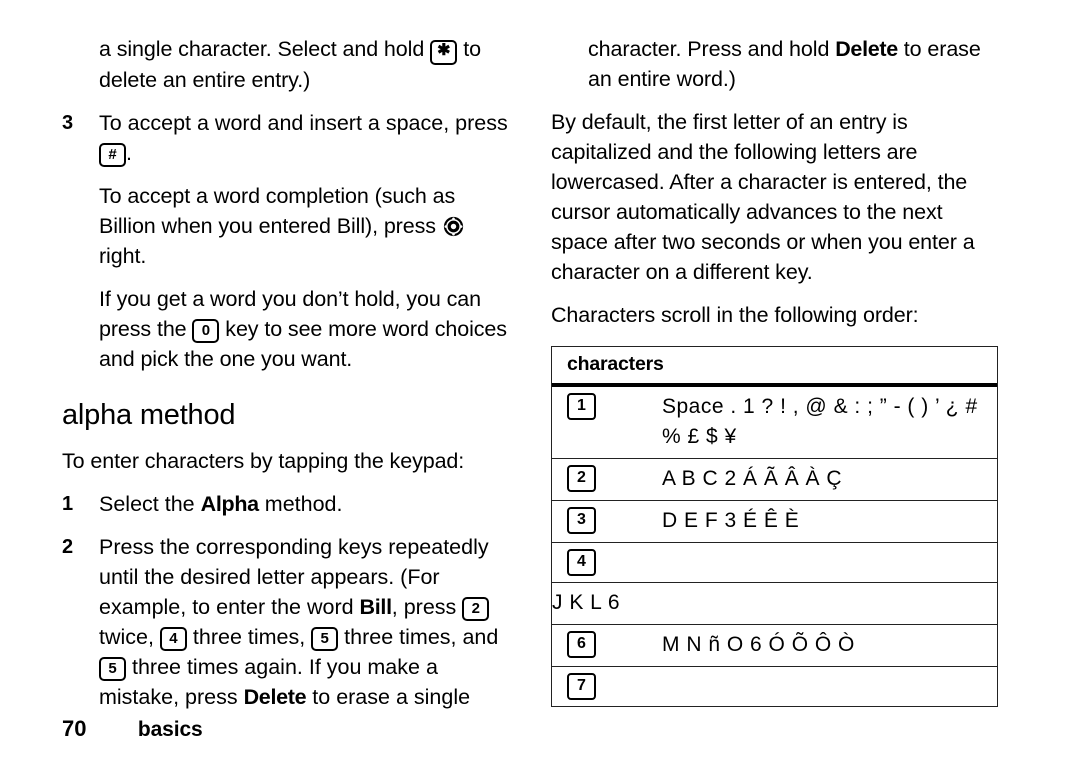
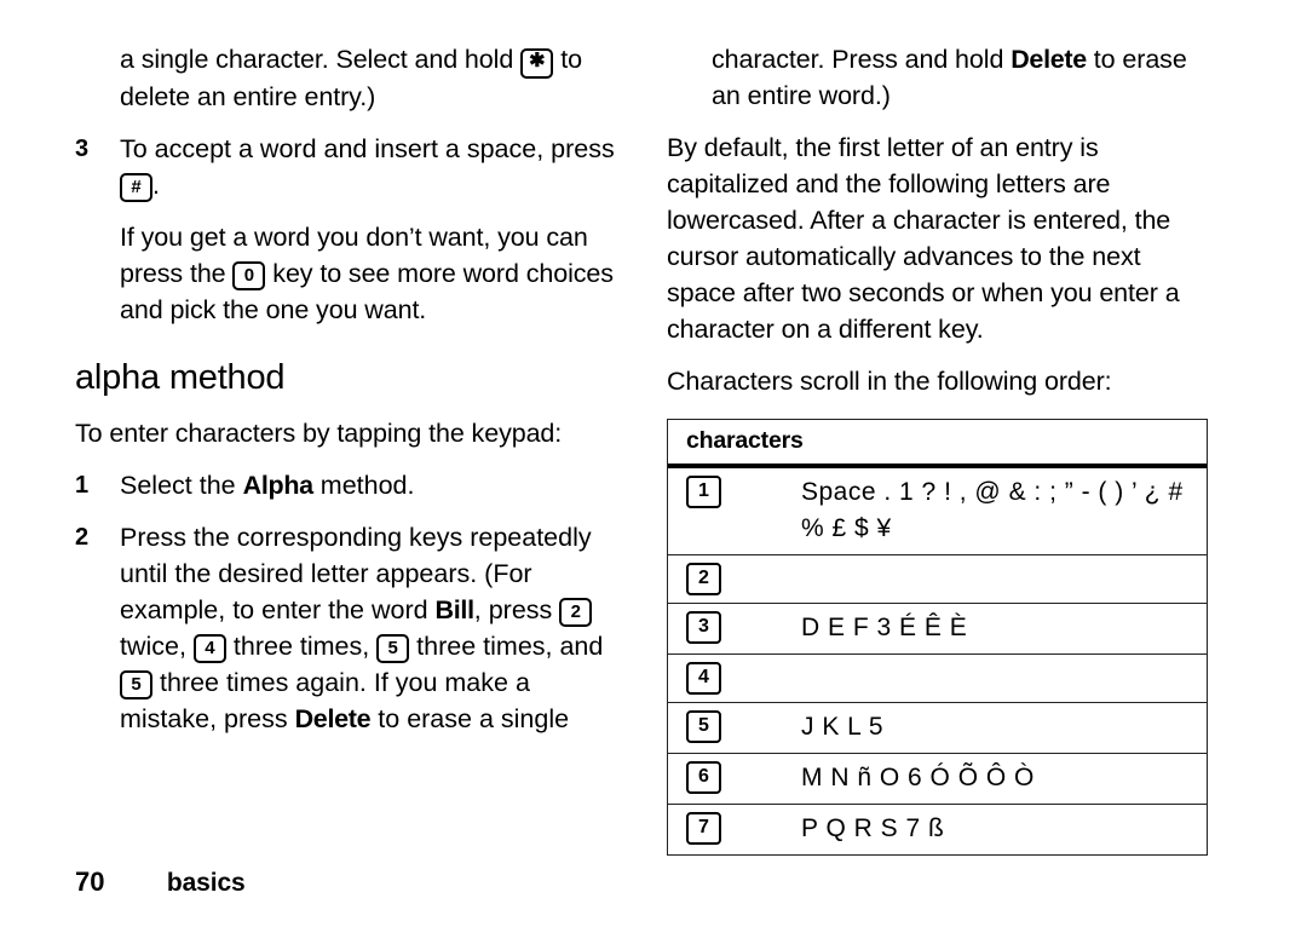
  a single character. Select and hold ✱ to delete an entire entry.)
  3
  To accept a word and insert a space, press # .
- To accept a word completion (such as Billion when you entered Bill), press right.
- If you get a word you don’t hold, you can press the 0 key to see more word choices and pick the one you want.
+ If you get a word you don’t want, you can press the 0 key to see more word choices and pick the one you want.
  alpha method
  To enter characters by tapping the keypad:
  1
  Select the Alpha method.
  2
  Press the corresponding keys repeatedly until the desired letter appears. (For example, to enter the word Bill, press 2 twice, 4 three times, 5 three times, and 5 three times again. If you make a mistake, press Delete to erase a single
  character. Press and hold Delete to erase an entire word.)
  By default, the first letter of an entry is capitalized and the following letters are lowercased. After a character is entered, the cursor automatically advances to the next space after two seconds or when you enter a character on a different key.
  Characters scroll in the following order:
  characters
  1
  Space . 1 ? ! , @ & : ; ” - ( ) ’ ¿ # % £ $ ¥
  2
- A B C 2 Á Ã Â À Ç
  3
  D E F 3 É Ê È
  4
+ 5
- J K L 6
+ J K L 5
  6
  M N ñ O 6 Ó Õ Ô Ò
  7
+ P Q R S 7 ß
  70 basics
